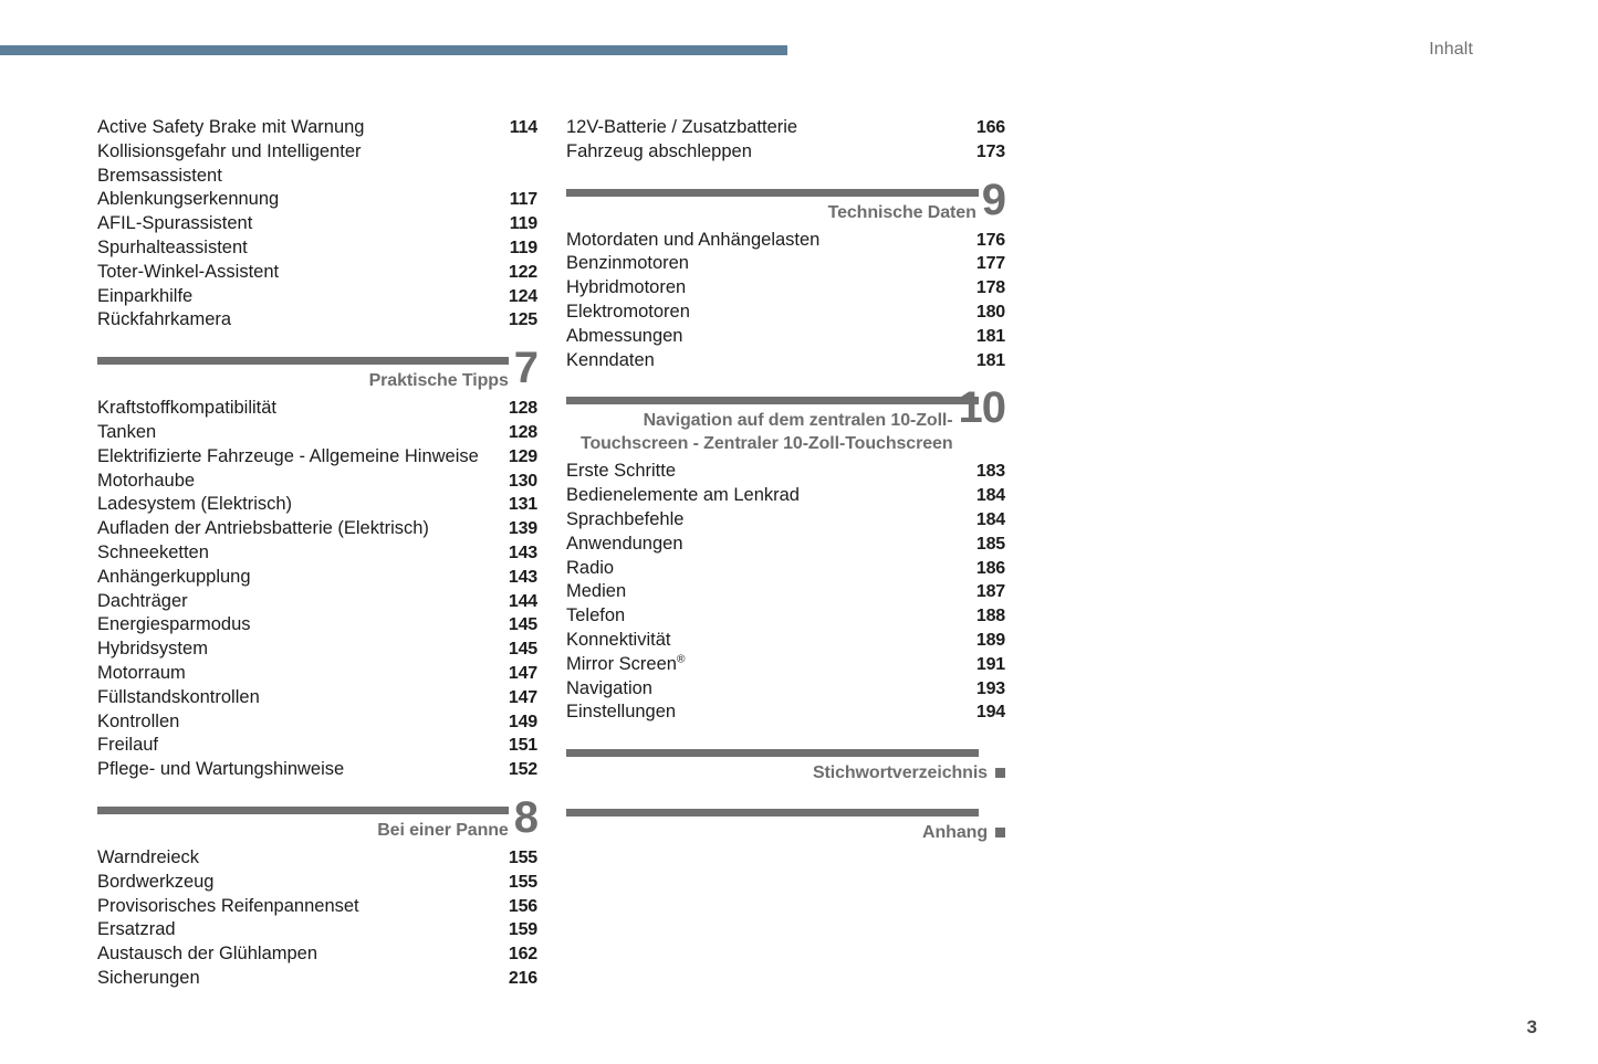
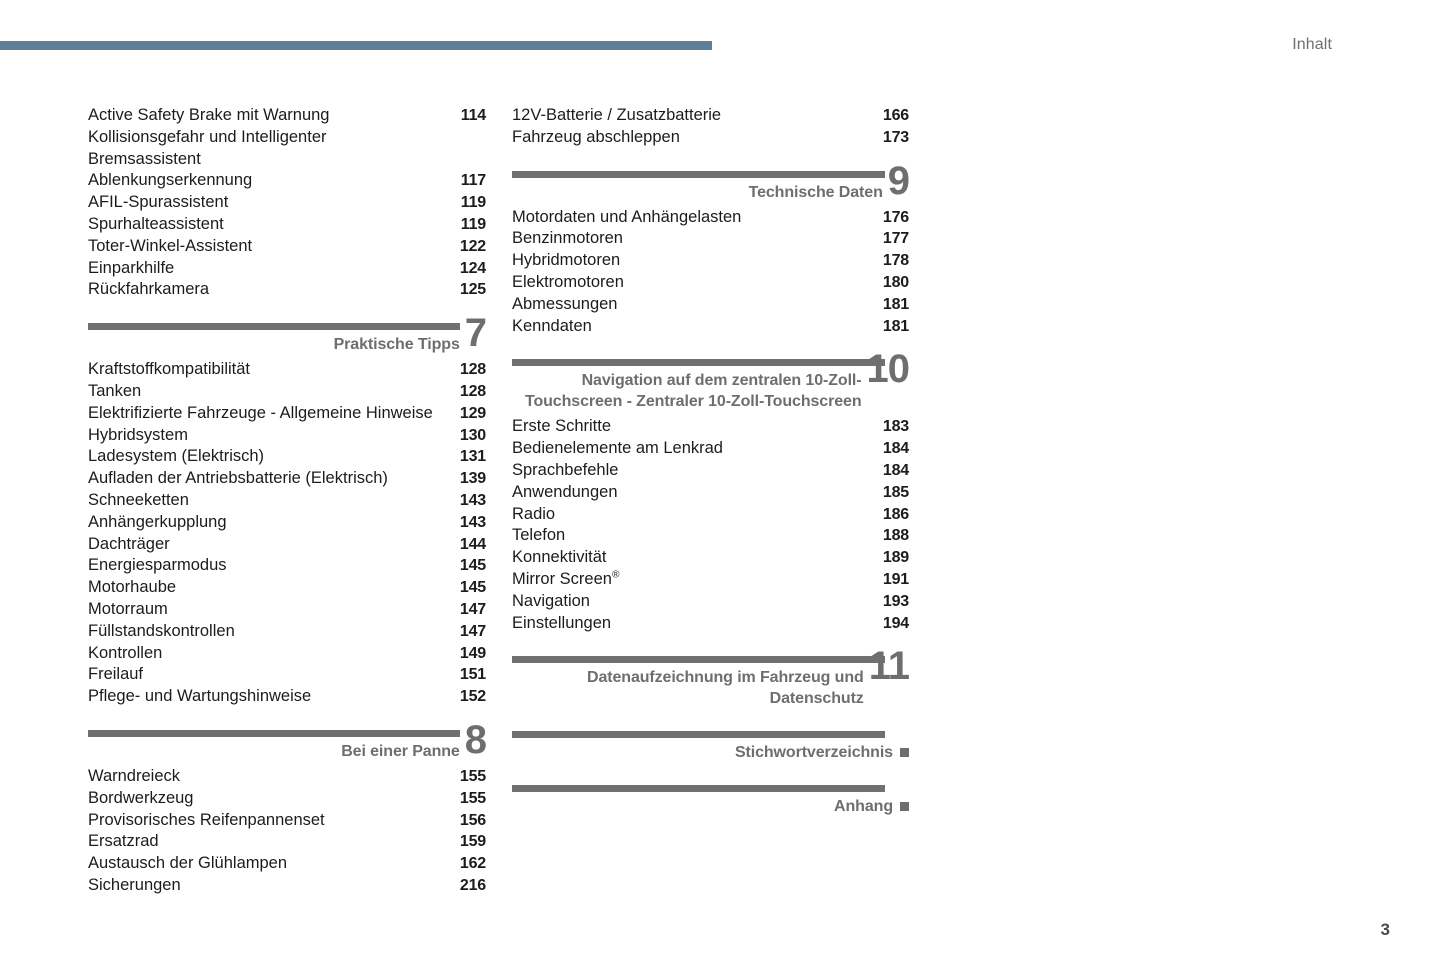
  Inhalt
  Active Safety Brake mit Warnung Kollisionsgefahr und Intelligenter Bremsassistent
  114
  Ablenkungserkennung
  117
  AFIL-Spurassistent
  119
  Spurhalteassistent
  119
  Toter-Winkel-Assistent
  122
  Einparkhilfe
  124
  Rückfahrkamera
  125
  Praktische Tipps
  7
  Kraftstoffkompatibilität
  128
  Tanken
  128
  Elektrifizierte Fahrzeuge - Allgemeine Hinweise
  129
- Motorhaube
+ Hybridsystem
  130
  Ladesystem (Elektrisch)
  131
  Aufladen der Antriebsbatterie (Elektrisch)
  139
  Schneeketten
  143
  Anhängerkupplung
  143
  Dachträger
  144
  Energiesparmodus
  145
- Hybridsystem
+ Motorhaube
  145
  Motorraum
  147
  Füllstandskontrollen
  147
  Kontrollen
  149
  Freilauf
  151
  Pflege- und Wartungshinweise
  152
  Bei einer Panne
  8
  Warndreieck
  155
  Bordwerkzeug
  155
  Provisorisches Reifenpannenset
  156
  Ersatzrad
  159
  Austausch der Glühlampen
  162
  Sicherungen
  216
  12V-Batterie / Zusatzbatterie
  166
  Fahrzeug abschleppen
  173
  Technische Daten
  9
  Motordaten und Anhängelasten
  176
  Benzinmotoren
  177
  Hybridmotoren
  178
  Elektromotoren
  180
  Abmessungen
  181
  Kenndaten
  181
  Navigation auf dem zentralen 10-Zoll-Touchscreen - Zentraler 10-Zoll-Touchscreen
  10
  Erste Schritte
  183
  Bedienelemente am Lenkrad
  184
  Sprachbefehle
  184
  Anwendungen
  185
  Radio
  186
- Medien
- 187
  Telefon
  188
  Konnektivität
  189
  Mirror Screen®
  191
  Navigation
  193
  Einstellungen
  194
+ Datenaufzeichnung im Fahrzeug und Datenschutz
+ 11
  Stichwortverzeichnis
  Anhang
  3
